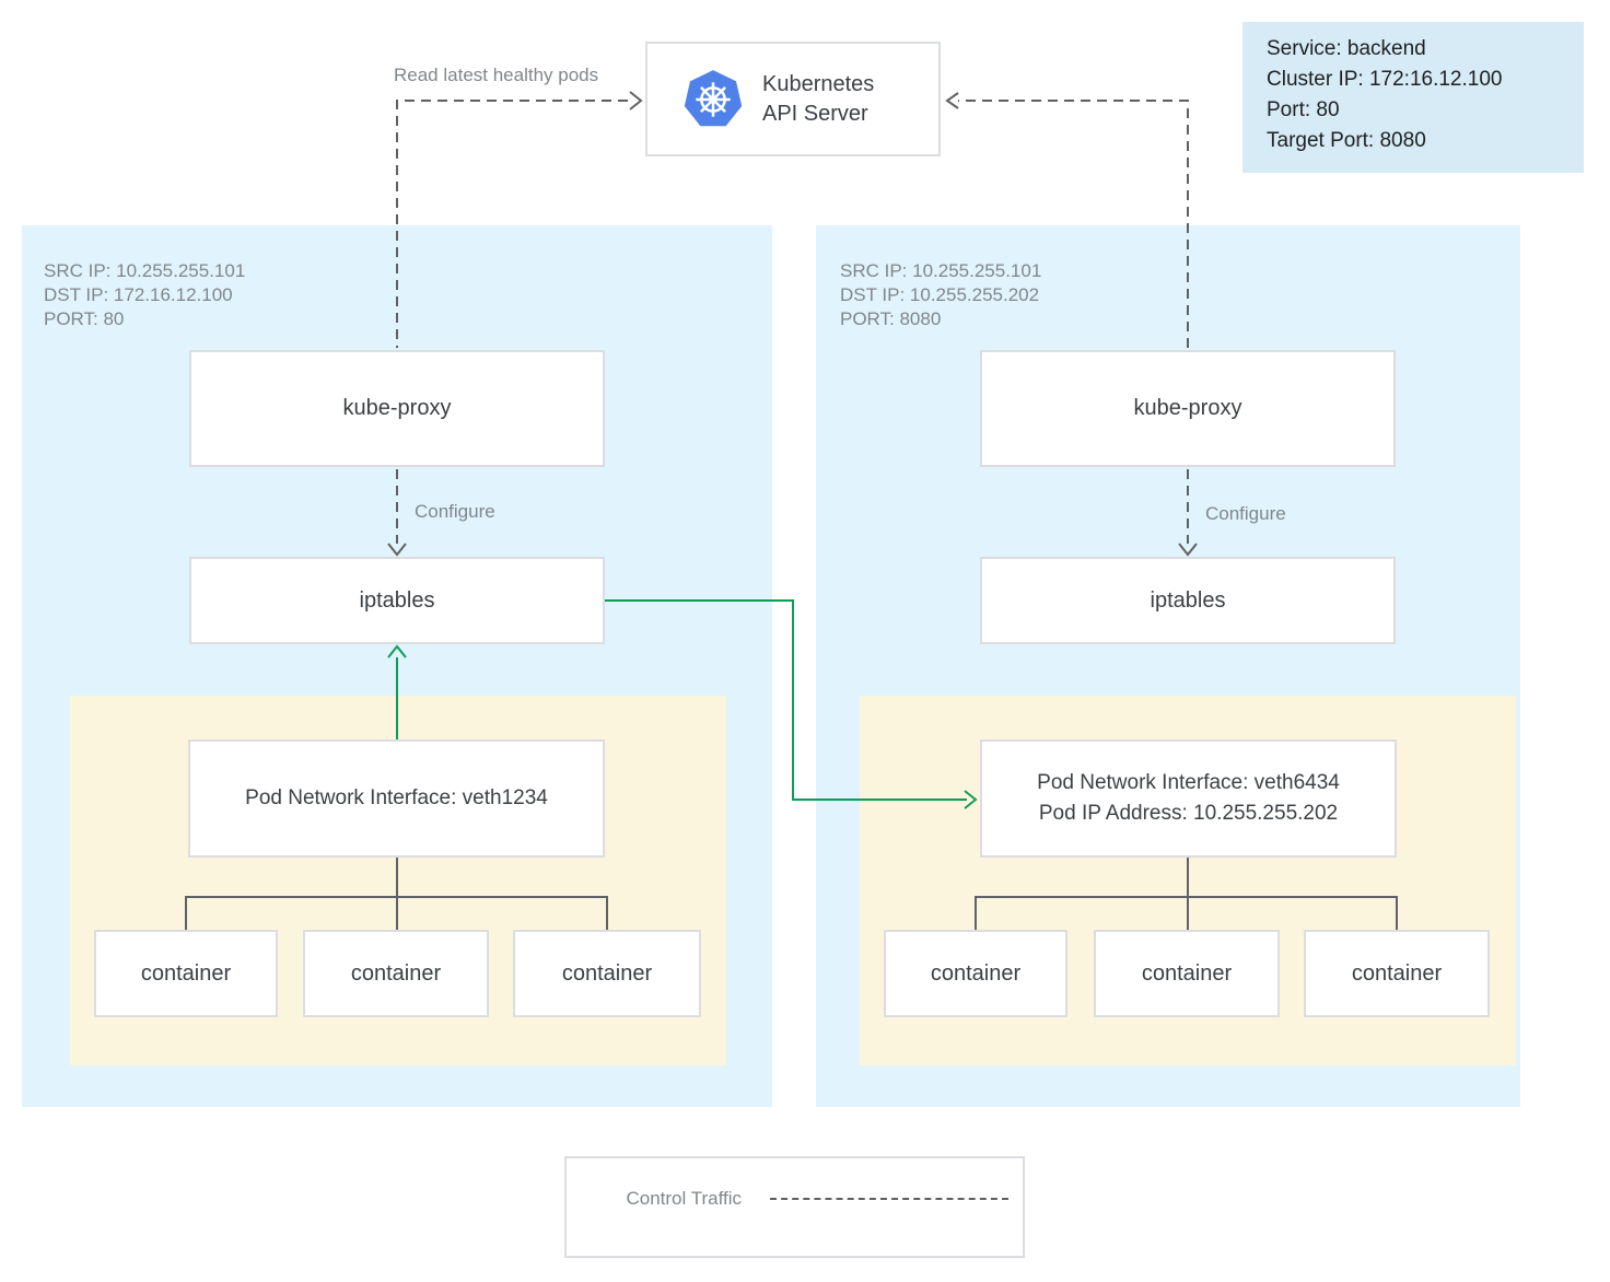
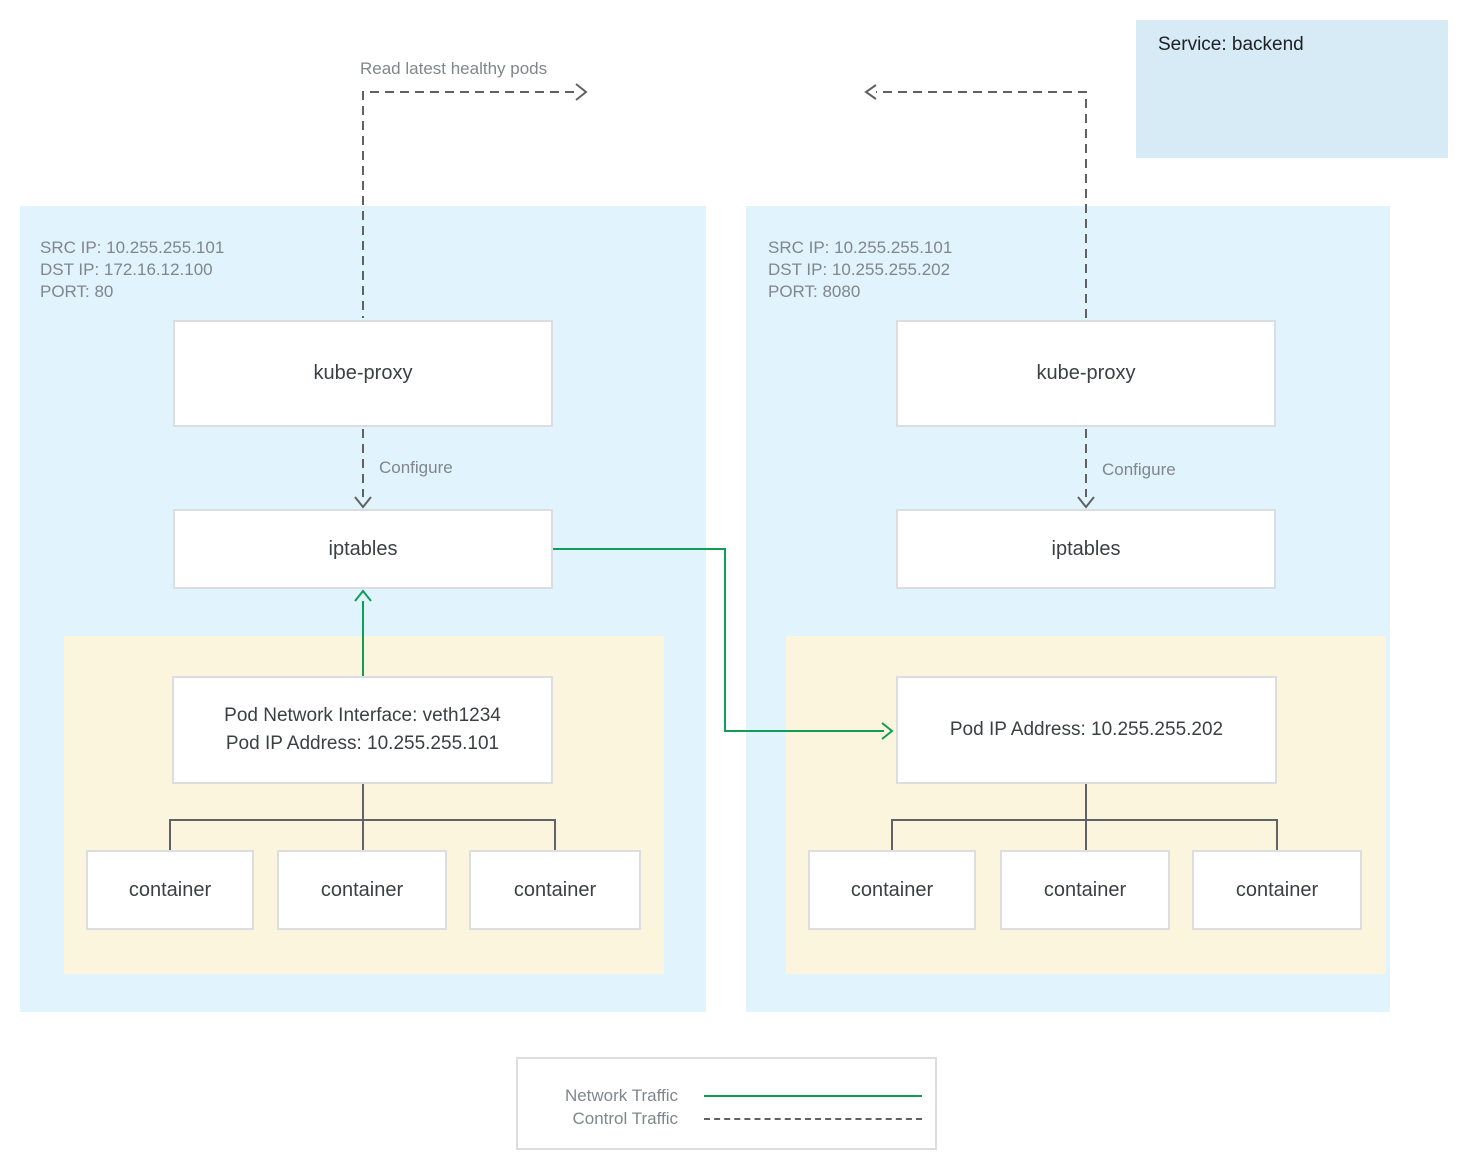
- Kubernetes API Server
  Service: backend
- Cluster IP: 172:16.12.100
- Port: 80
- Target Port: 8080
  Read latest healthy pods
  Configure
  Configure
  SRC IP: 10.255.255.101
  DST IP: 172.16.12.100
  PORT: 80
  SRC IP: 10.255.255.101
  DST IP: 10.255.255.202
  PORT: 8080
  kube-proxy
  iptables
  Pod Network Interface: veth1234
+ Pod IP Address: 10.255.255.101
  container
  container
  container
  kube-proxy
  iptables
- Pod Network Interface: veth6434
  Pod IP Address: 10.255.255.202
  container
  container
  container
+ Network Traffic
  Control Traffic
